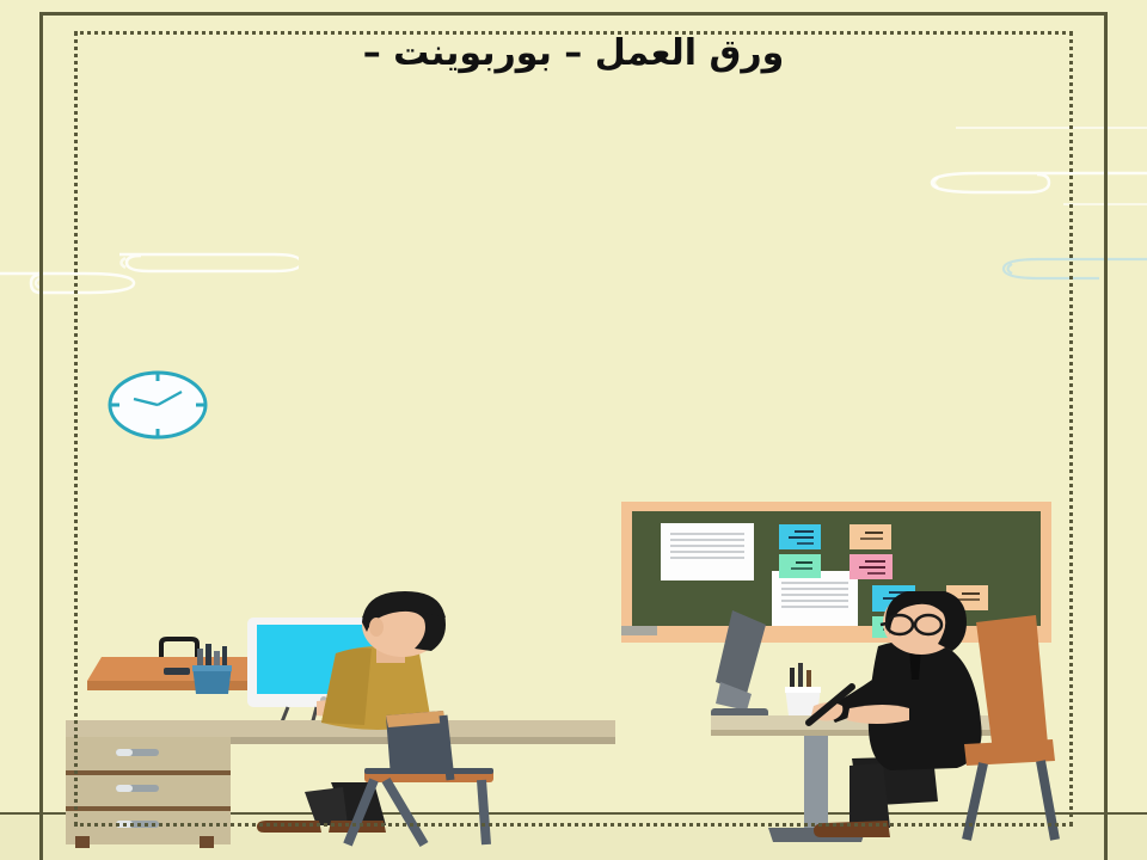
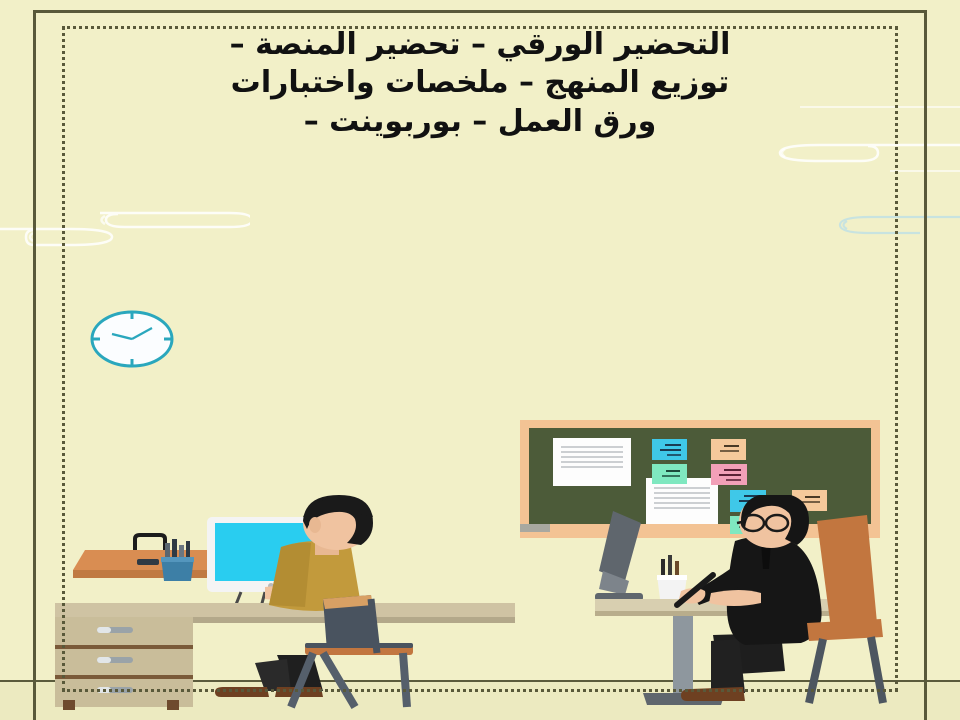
+ التحضير الورقي – تحضير المنصة –
+ توزيع المنهج – ملخصات واختبارات
  ورق العمل – بوربوينت –
